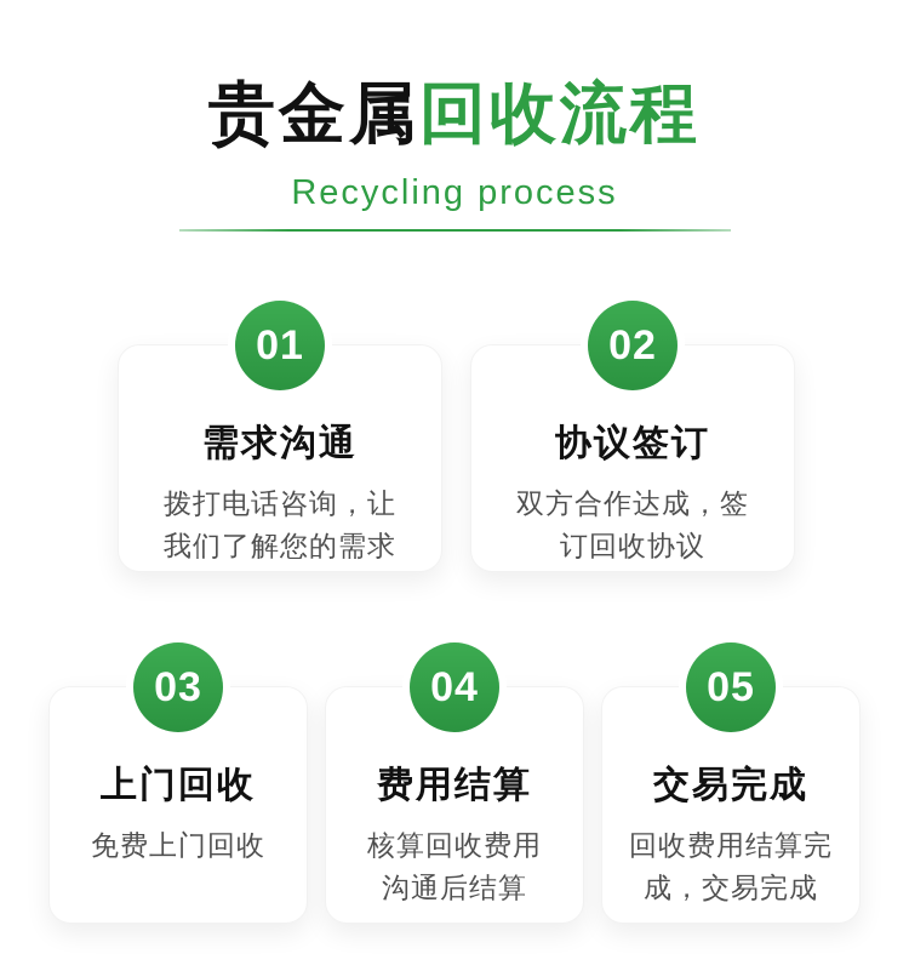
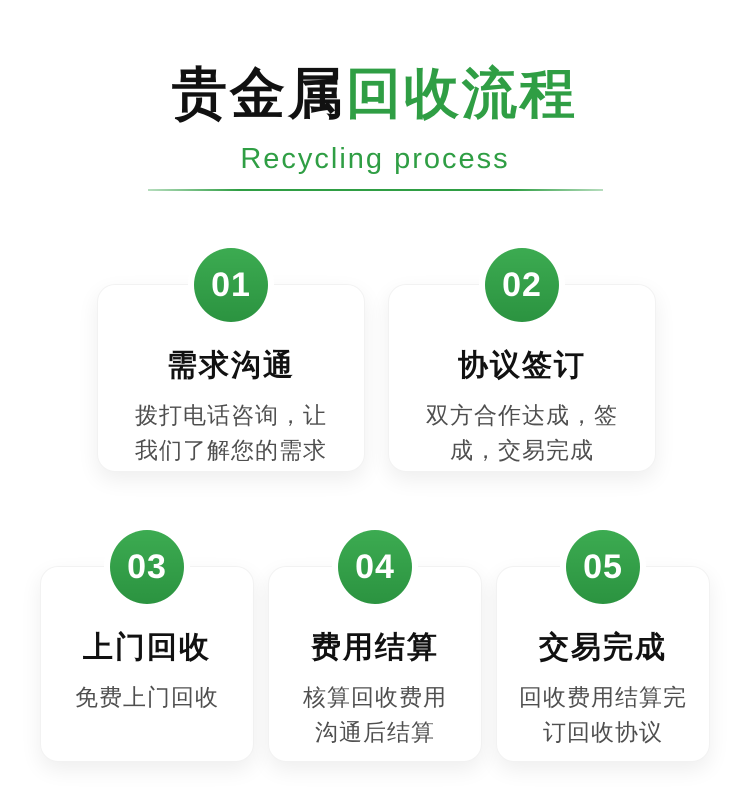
  贵金属回收流程
  Recycling process
  01
  需求沟通
  拨打电话咨询，让
  我们了解您的需求
  02
  协议签订
  双方合作达成，签
- 订回收协议
+ 成，交易完成
  03
  上门回收
  免费上门回收
  04
  费用结算
  核算回收费用
  沟通后结算
  05
  交易完成
  回收费用结算完
- 成，交易完成
+ 订回收协议
